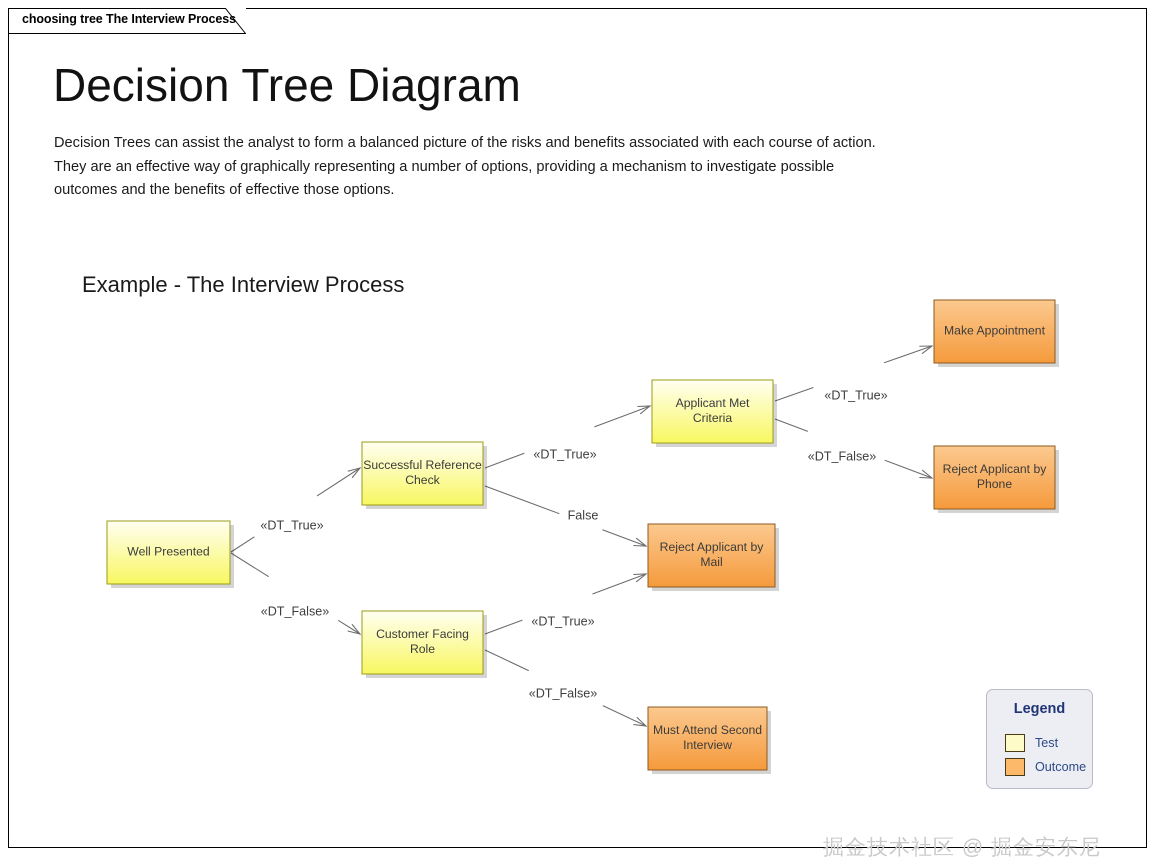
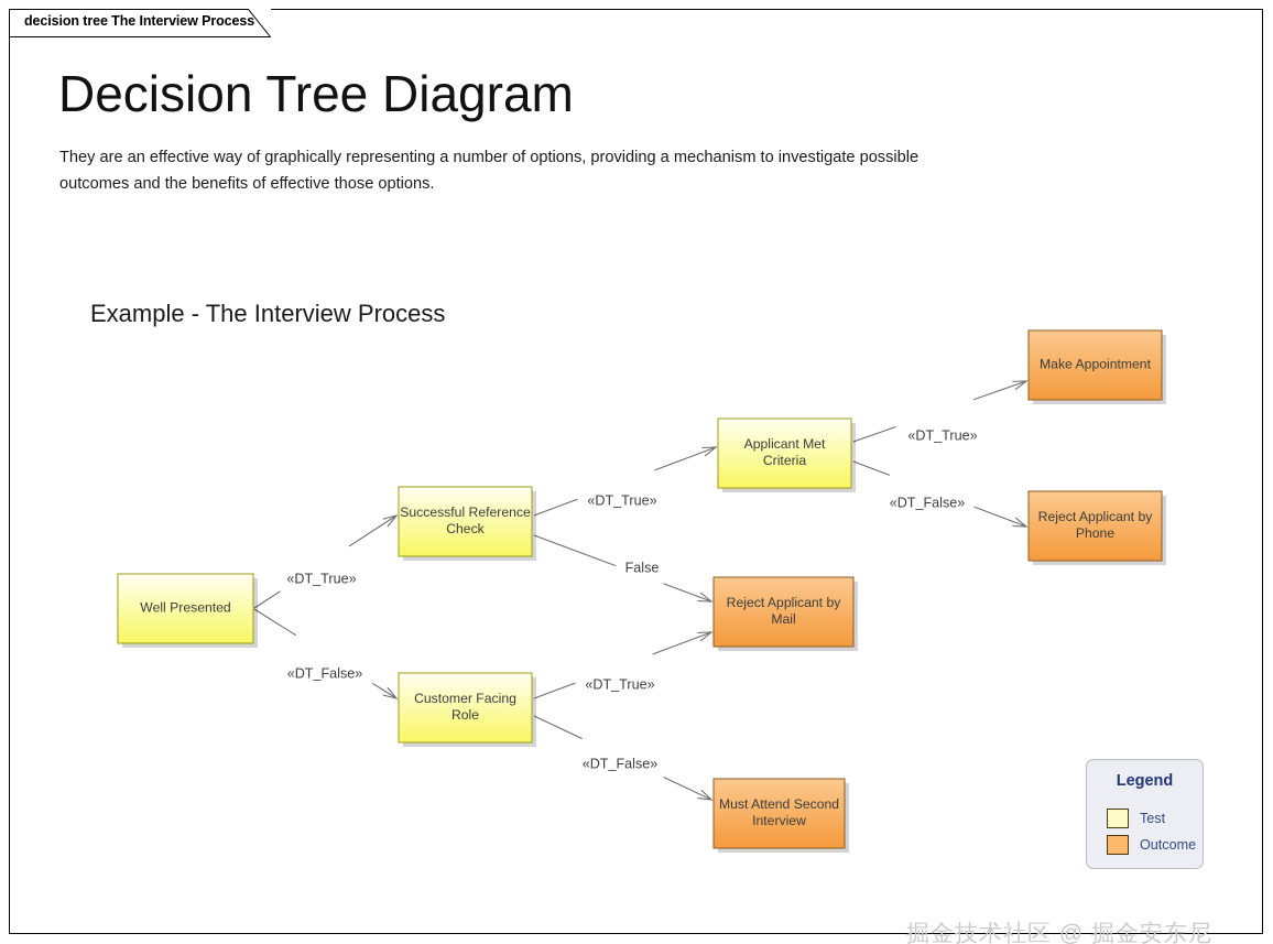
- choosing tree The Interview Process
+ decision tree The Interview Process
  Decision Tree Diagram
- Decision Trees can assist the analyst to form a balanced picture of the risks and benefits associated with each course of action.
  They are an effective way of graphically representing a number of options, providing a mechanism to investigate possible
  outcomes and the benefits of effective those options.
  Example - The Interview Process
  «DT_True»
  «DT_False»
  «DT_True»
  False
  «DT_True»
  «DT_False»
  «DT_True»
  «DT_False»
  Well Presented
  Successful Reference
  Check
  Customer Facing
  Role
  Applicant Met
  Criteria
  Make Appointment
  Reject Applicant by
  Phone
  Reject Applicant by
  Mail
  Must Attend Second
  Interview
  Legend
  Test
  Outcome
  掘金技术社区 @ 掘金安东尼
